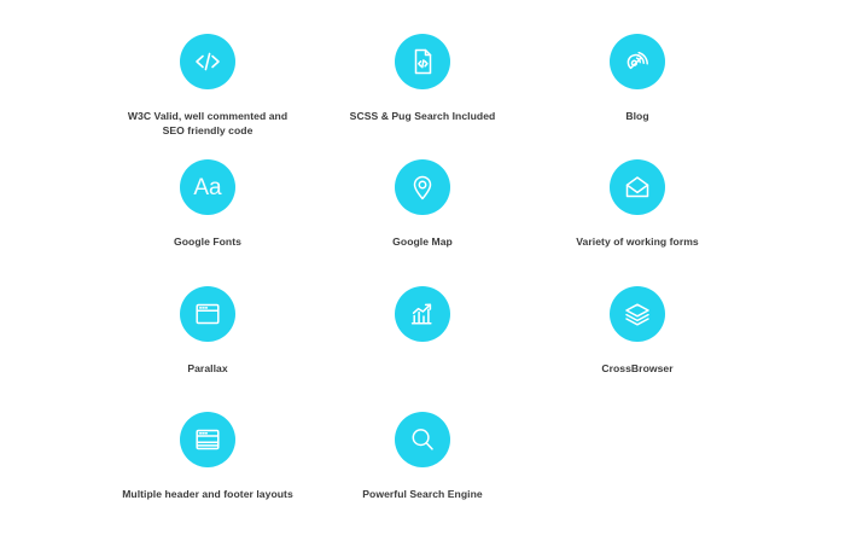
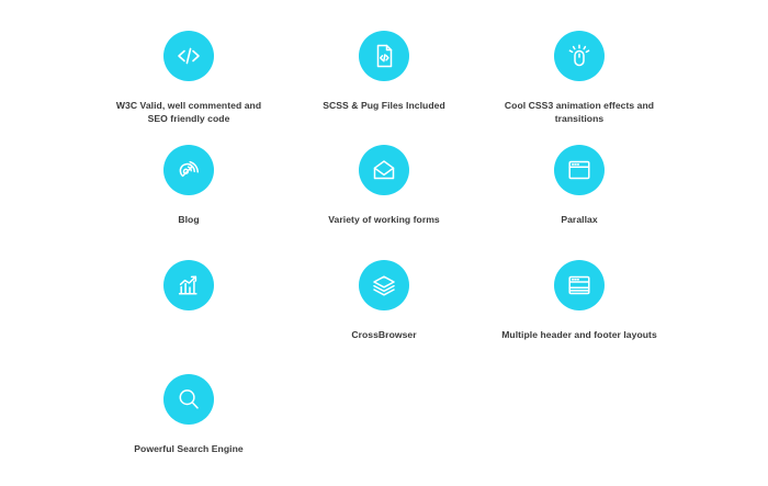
  W3C Valid, well commented and SEO friendly code
- SCSS & Pug Search Included
+ SCSS & Pug Files Included
+ Cool CSS3 animation effects and transitions
  Blog
- Aa
- Google Fonts
- Google Map
  Variety of working forms
  Parallax
  CrossBrowser
  Multiple header and footer layouts
  Powerful Search Engine
